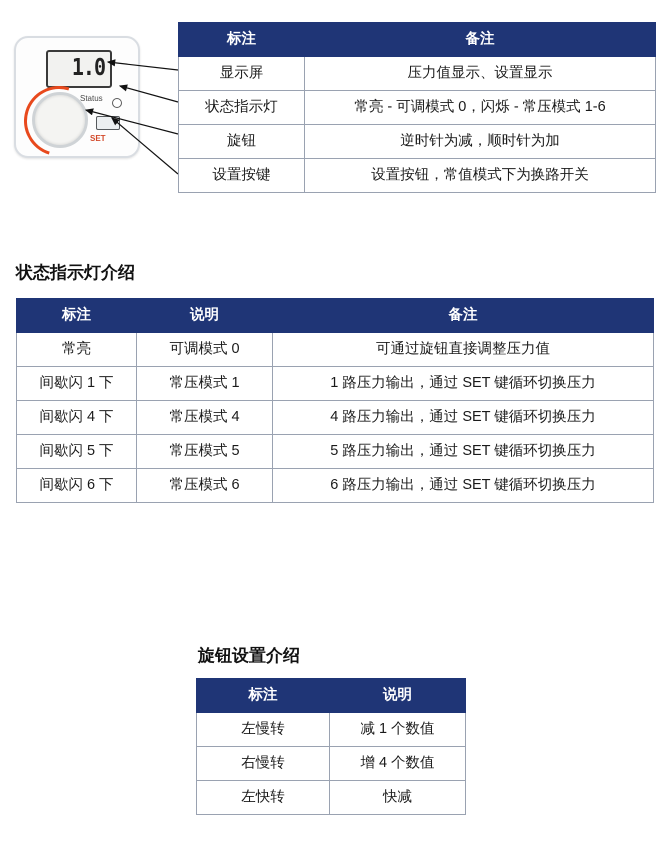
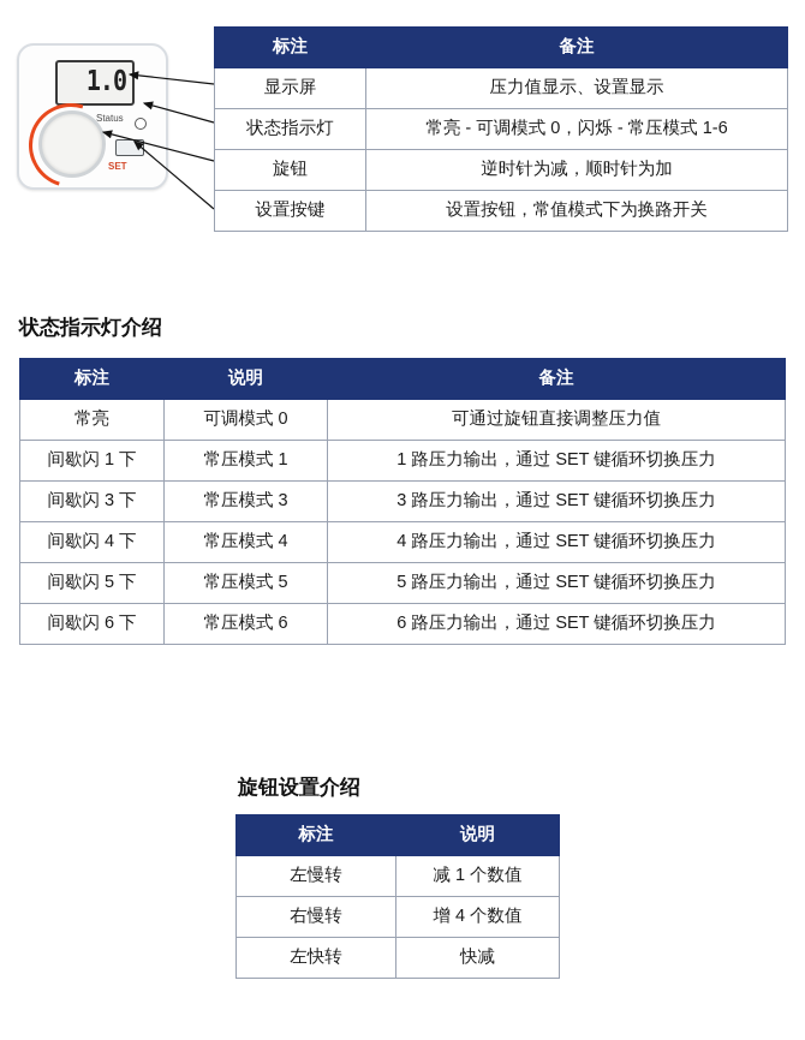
  1.0
  Status
  SET
  标注	备注
  显示屏	压力值显示、设置显示
  状态指示灯	常亮 - 可调模式 0，闪烁 - 常压模式 1-6
  旋钮	逆时针为减，顺时针为加
  设置按键	设置按钮，常值模式下为换路开关
  状态指示灯介绍
  标注	说明	备注
  常亮	可调模式 0	可通过旋钮直接调整压力值
  间歇闪 1 下	常压模式 1	1 路压力输出，通过 SET 键循环切换压力
+ 间歇闪 3 下	常压模式 3	3 路压力输出，通过 SET 键循环切换压力
  间歇闪 4 下	常压模式 4	4 路压力输出，通过 SET 键循环切换压力
  间歇闪 5 下	常压模式 5	5 路压力输出，通过 SET 键循环切换压力
  间歇闪 6 下	常压模式 6	6 路压力输出，通过 SET 键循环切换压力
  旋钮设置介绍
  标注	说明
  左慢转	减 1 个数值
  右慢转	增 4 个数值
  左快转	快减
